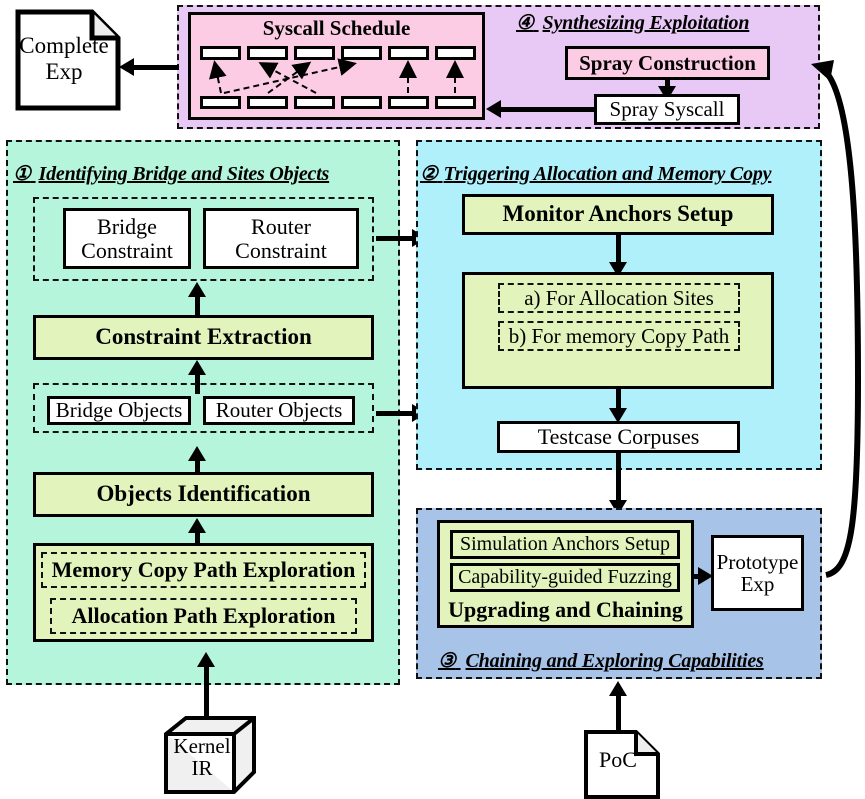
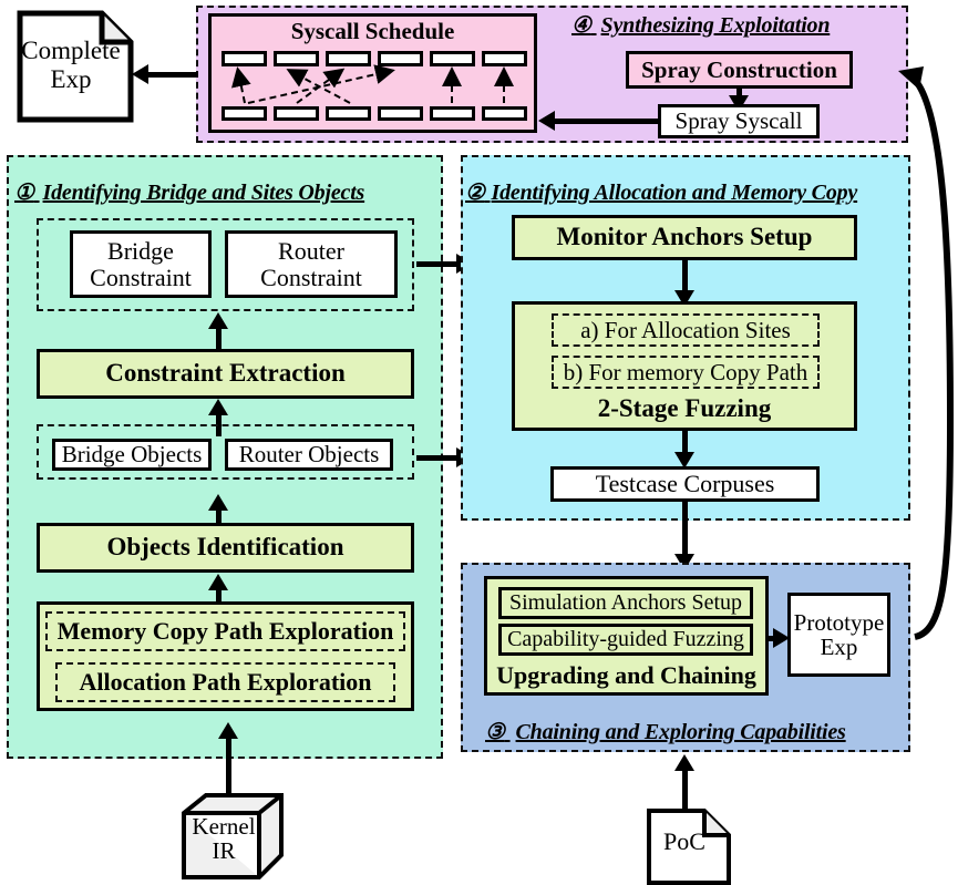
  ④ Synthesizing Exploitation
  Syscall Schedule
  Spray Construction
  Spray Syscall
  Complete
  Exp
  ① Identifying Bridge and Sites Objects
  Bridge
  Constraint
  Router
  Constraint
  Constraint Extraction
  Bridge Objects
  Router Objects
  Objects Identification
  Memory Copy Path Exploration
  Allocation Path Exploration
- ② Triggering Allocation and Memory Copy
+ ② Identifying Allocation and Memory Copy
  Monitor Anchors Setup
  a) For Allocation Sites
  b) For memory Copy Path
+ 2-Stage Fuzzing
  Testcase Corpuses
  Simulation Anchors Setup
  Capability-guided Fuzzing
  Upgrading and Chaining
  Prototype
  Exp
  ③ Chaining and Exploring Capabilities
  Kernel
  IR
  PoC
